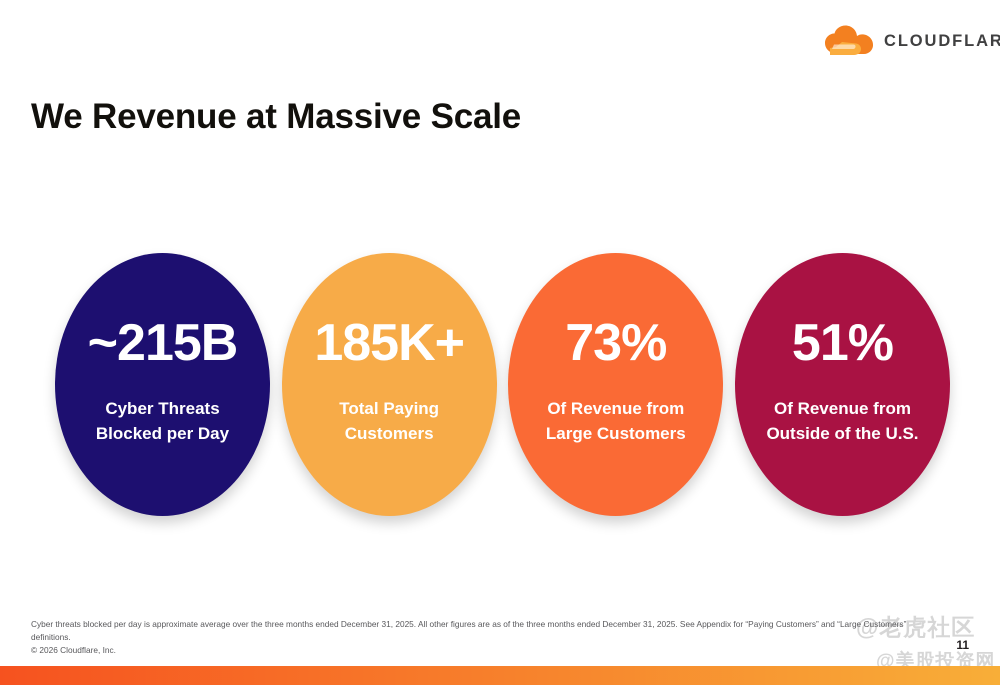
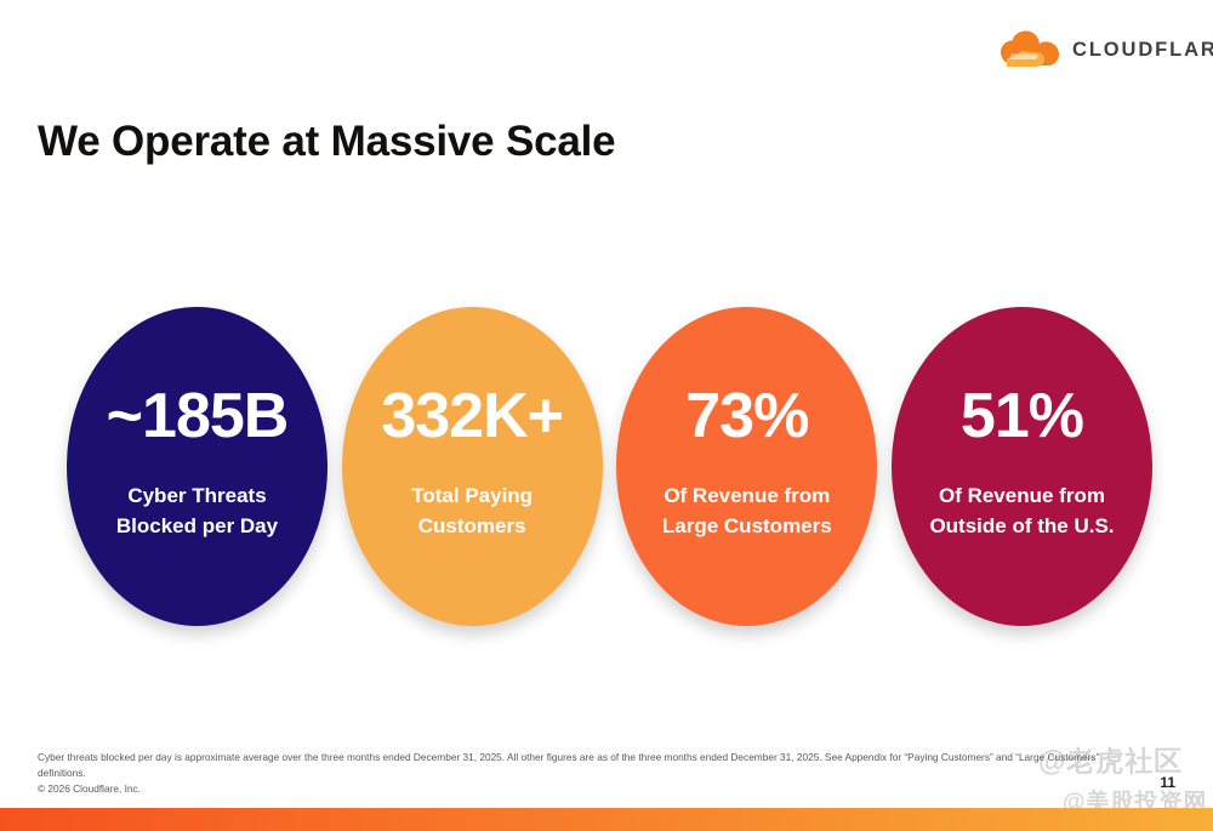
  CLOUDFLAR
- We Revenue at Massive Scale
+ We Operate at Massive Scale
- ~215B
+ ~185B
  Cyber Threats
  Blocked per Day
- 185K+
+ 332K+
  Total Paying
  Customers
  73%
  Of Revenue from
  Large Customers
  51%
  Of Revenue from
  Outside of the U.S.
  Cyber threats blocked per day is approximate average over the three months ended December 31, 2025. All other figures are as of the three months ended December 31, 2025. See Appendix for “Paying Customers” and “Large Customers” definitions.
  © 2026 Cloudflare, Inc.
  11
  @老虎社区
  @美股投资网
